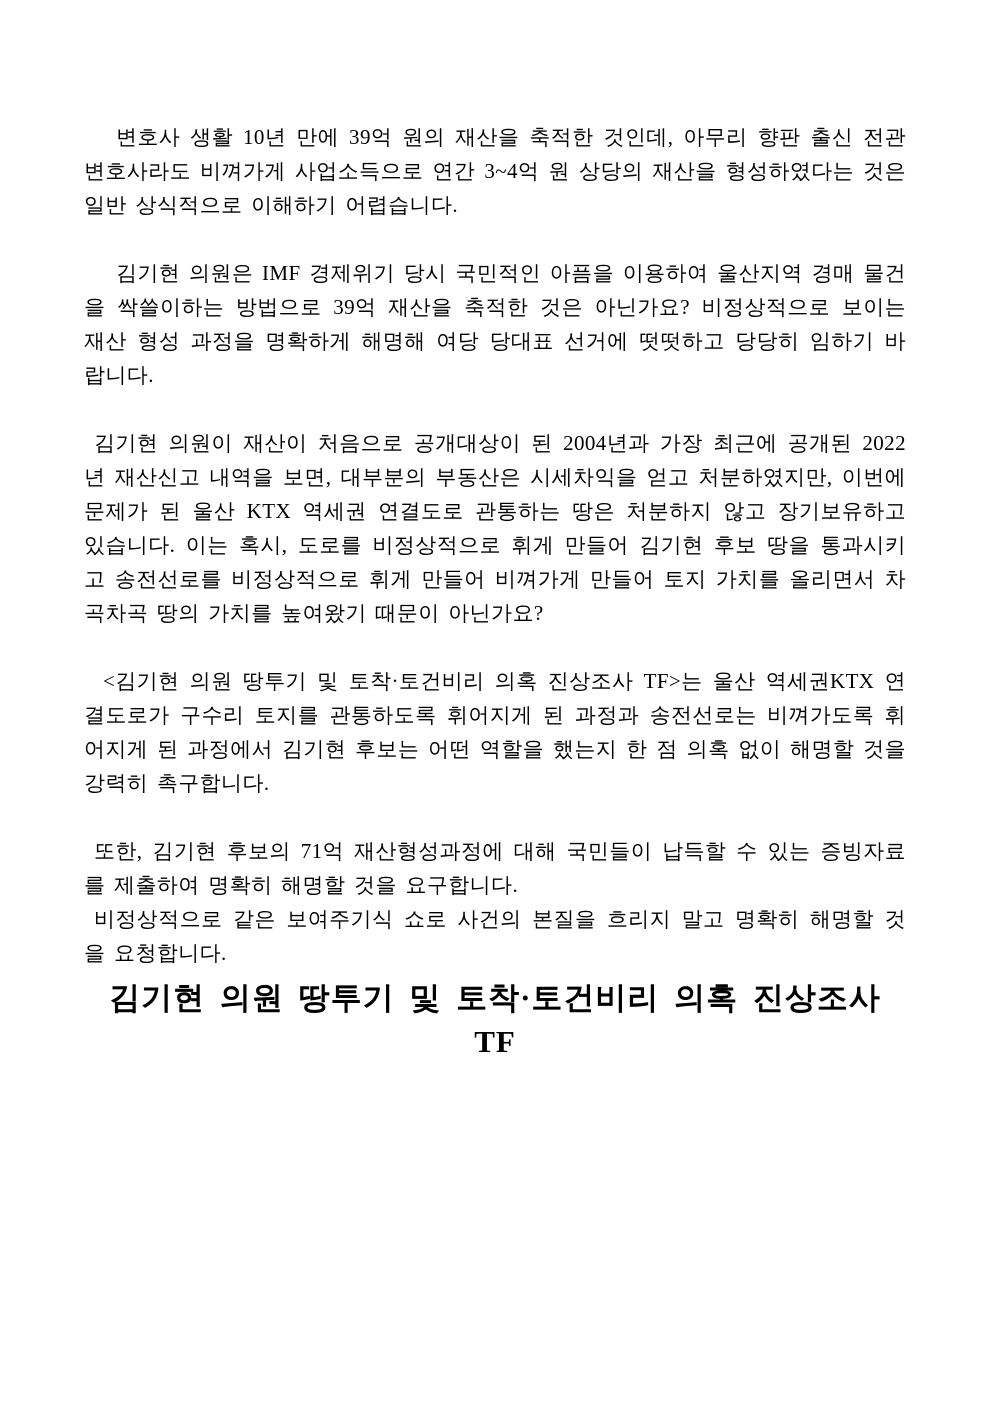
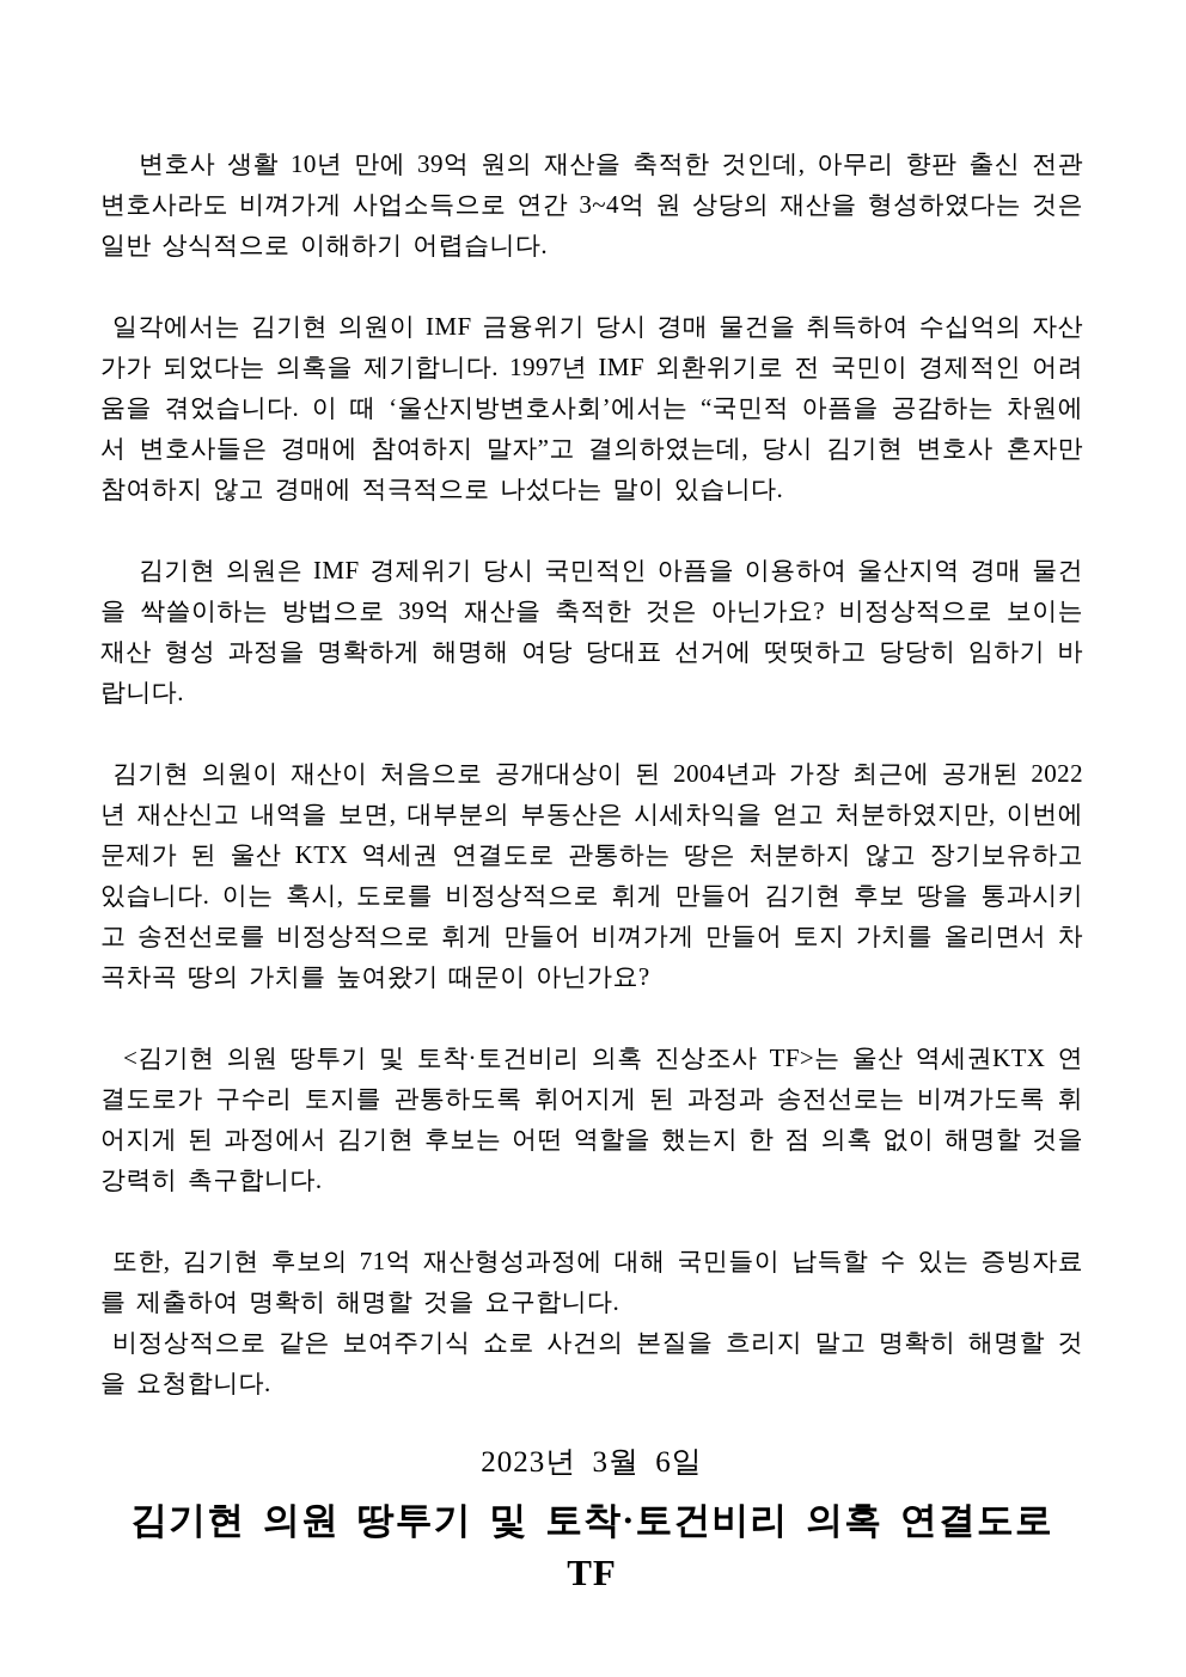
  변호사 생활 10년 만에 39억 원의 재산을 축적한 것인데, 아무리 향판 출신 전관 변호사라도 비껴가게 사업소득으로 연간 3~4억 원 상당의 재산을 형성하였다는 것은 일반 상식적으로 이해하기 어렵습니다.
+ 일각에서는 김기현 의원이 IMF 금융위기 당시 경매 물건을 취득하여 수십억의 자산가가 되었다는 의혹을 제기합니다. 1997년 IMF 외환위기로 전 국민이 경제적인 어려움을 겪었습니다. 이 때 ‘울산지방변호사회’에서는 “국민적 아픔을 공감하는 차원에서 변호사들은 경매에 참여하지 말자”고 결의하였는데, 당시 김기현 변호사 혼자만 참여하지 않고 경매에 적극적으로 나섰다는 말이 있습니다.
  김기현 의원은 IMF 경제위기 당시 국민적인 아픔을 이용하여 울산지역 경매 물건을 싹쓸이하는 방법으로 39억 재산을 축적한 것은 아닌가요? 비정상적으로 보이는 재산 형성 과정을 명확하게 해명해 여당 당대표 선거에 떳떳하고 당당히 임하기 바랍니다.
  김기현 의원이 재산이 처음으로 공개대상이 된 2004년과 가장 최근에 공개된 2022년 재산신고 내역을 보면, 대부분의 부동산은 시세차익을 얻고 처분하였지만, 이번에 문제가 된 울산 KTX 역세권 연결도로 관통하는 땅은 처분하지 않고 장기보유하고 있습니다. 이는 혹시, 도로를 비정상적으로 휘게 만들어 김기현 후보 땅을 통과시키고 송전선로를 비정상적으로 휘게 만들어 비껴가게 만들어 토지 가치를 올리면서 차곡차곡 땅의 가치를 높여왔기 때문이 아닌가요?
  <김기현 의원 땅투기 및 토착·토건비리 의혹 진상조사 TF>는 울산 역세권KTX 연결도로가 구수리 토지를 관통하도록 휘어지게 된 과정과 송전선로는 비껴가도록 휘어지게 된 과정에서 김기현 후보는 어떤 역할을 했는지 한 점 의혹 없이 해명할 것을 강력히 촉구합니다.
  또한, 김기현 후보의 71억 재산형성과정에 대해 국민들이 납득할 수 있는 증빙자료를 제출하여 명확히 해명할 것을 요구합니다.
  비정상적으로 같은 보여주기식 쇼로 사건의 본질을 흐리지 말고 명확히 해명할 것을 요청합니다.
+ 2023년 3월 6일
- 김기현 의원 땅투기 및 토착·토건비리 의혹 진상조사 TF
+ 김기현 의원 땅투기 및 토착·토건비리 의혹 연결도로 TF
